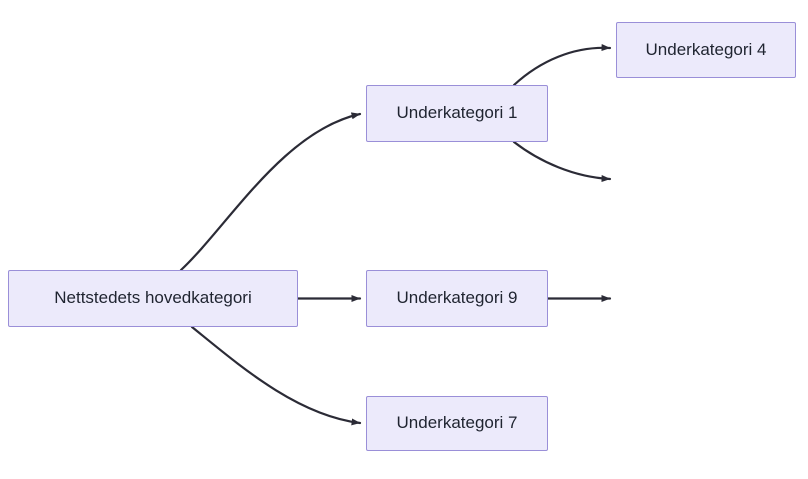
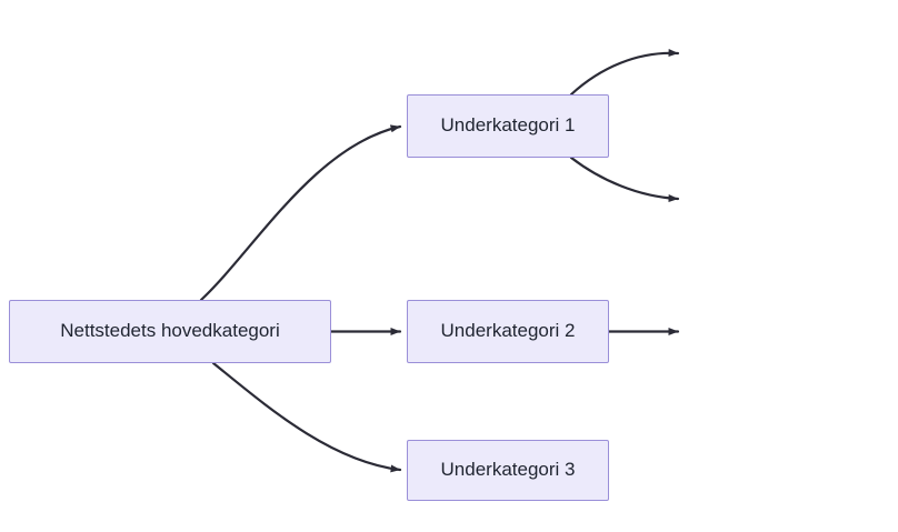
  Nettstedets hovedkategori
  Underkategori 1
- Underkategori 9
+ Underkategori 2
- Underkategori 7
+ Underkategori 3
- Underkategori 4
